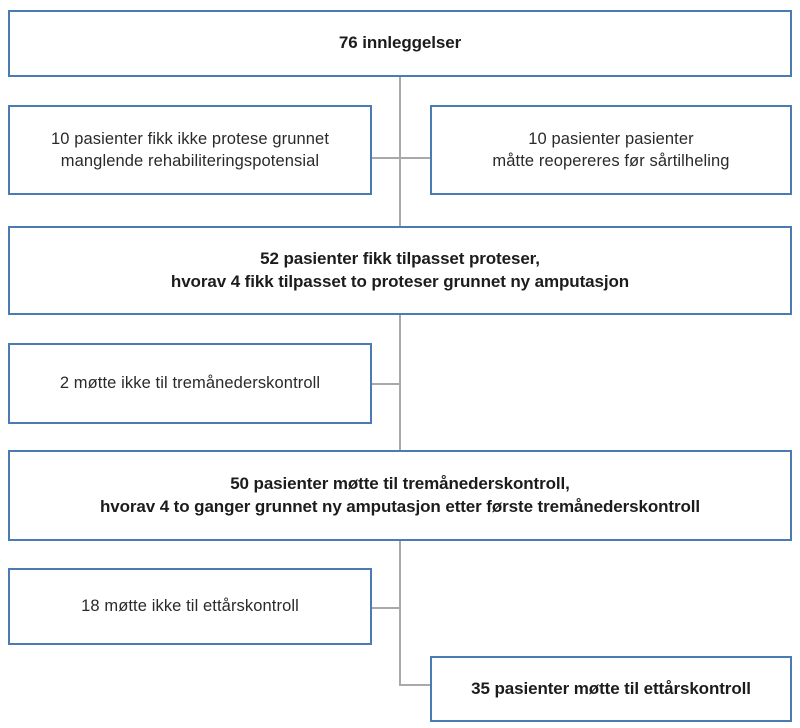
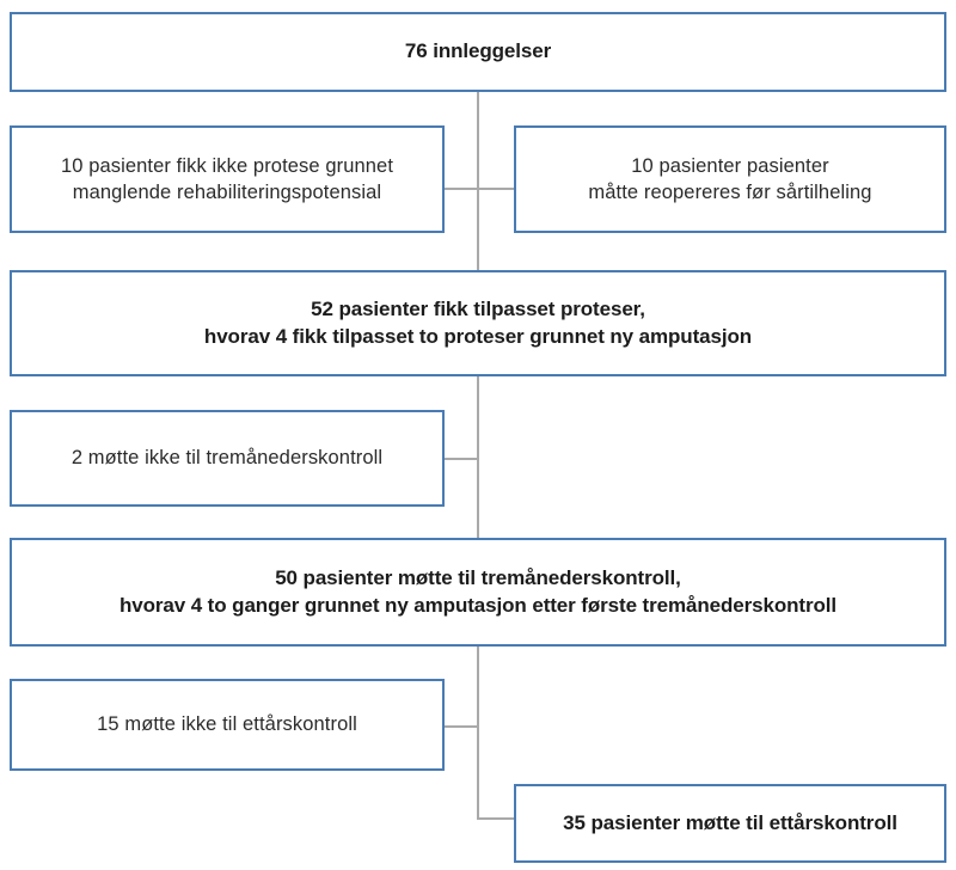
  76 innleggelser
  10 pasienter fikk ikke protese grunnet
  manglende rehabiliteringspotensial
  10 pasienter pasienter
  måtte reopereres før sårtilheling
  52 pasienter fikk tilpasset proteser,
  hvorav 4 fikk tilpasset to proteser grunnet ny amputasjon
  2 møtte ikke til tremånederskontroll
  50 pasienter møtte til tremånederskontroll,
  hvorav 4 to ganger grunnet ny amputasjon etter første tremånederskontroll
- 18 møtte ikke til ettårskontroll
+ 15 møtte ikke til ettårskontroll
  35 pasienter møtte til ettårskontroll
